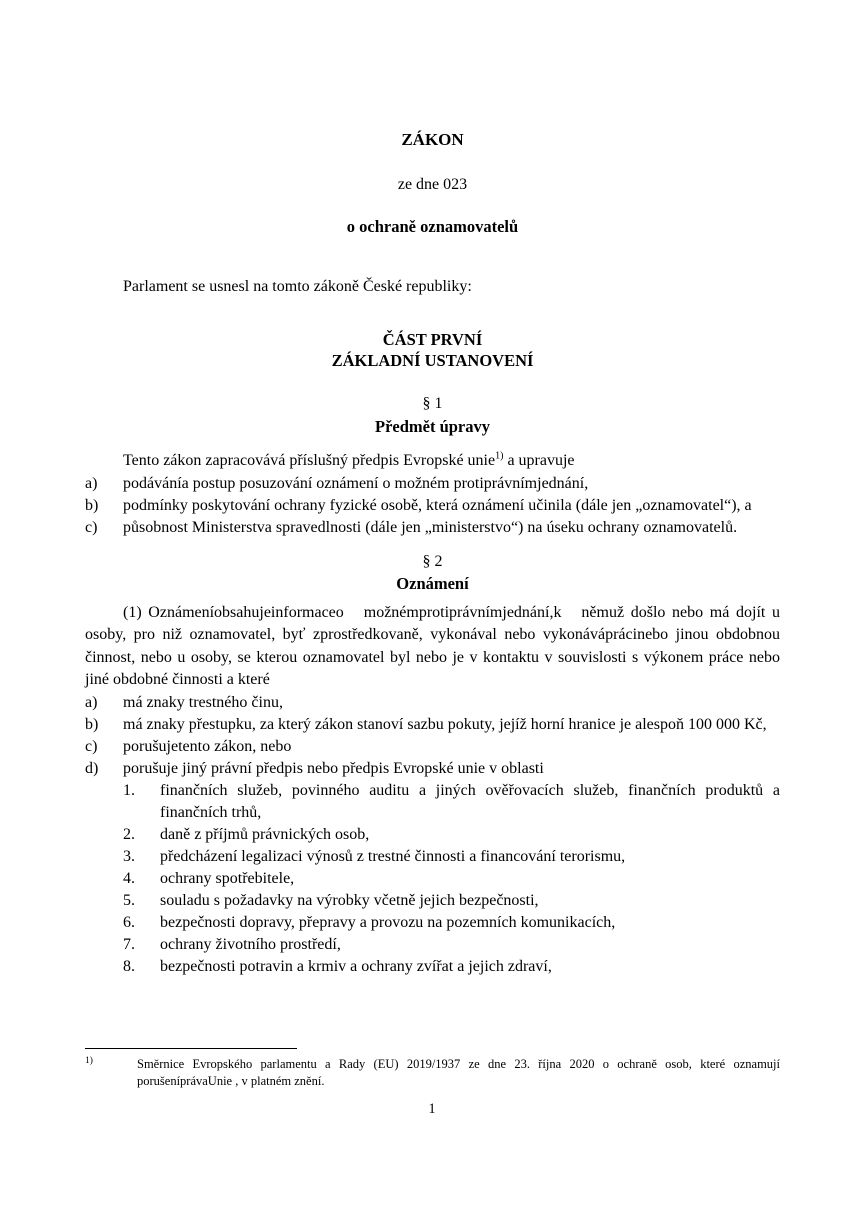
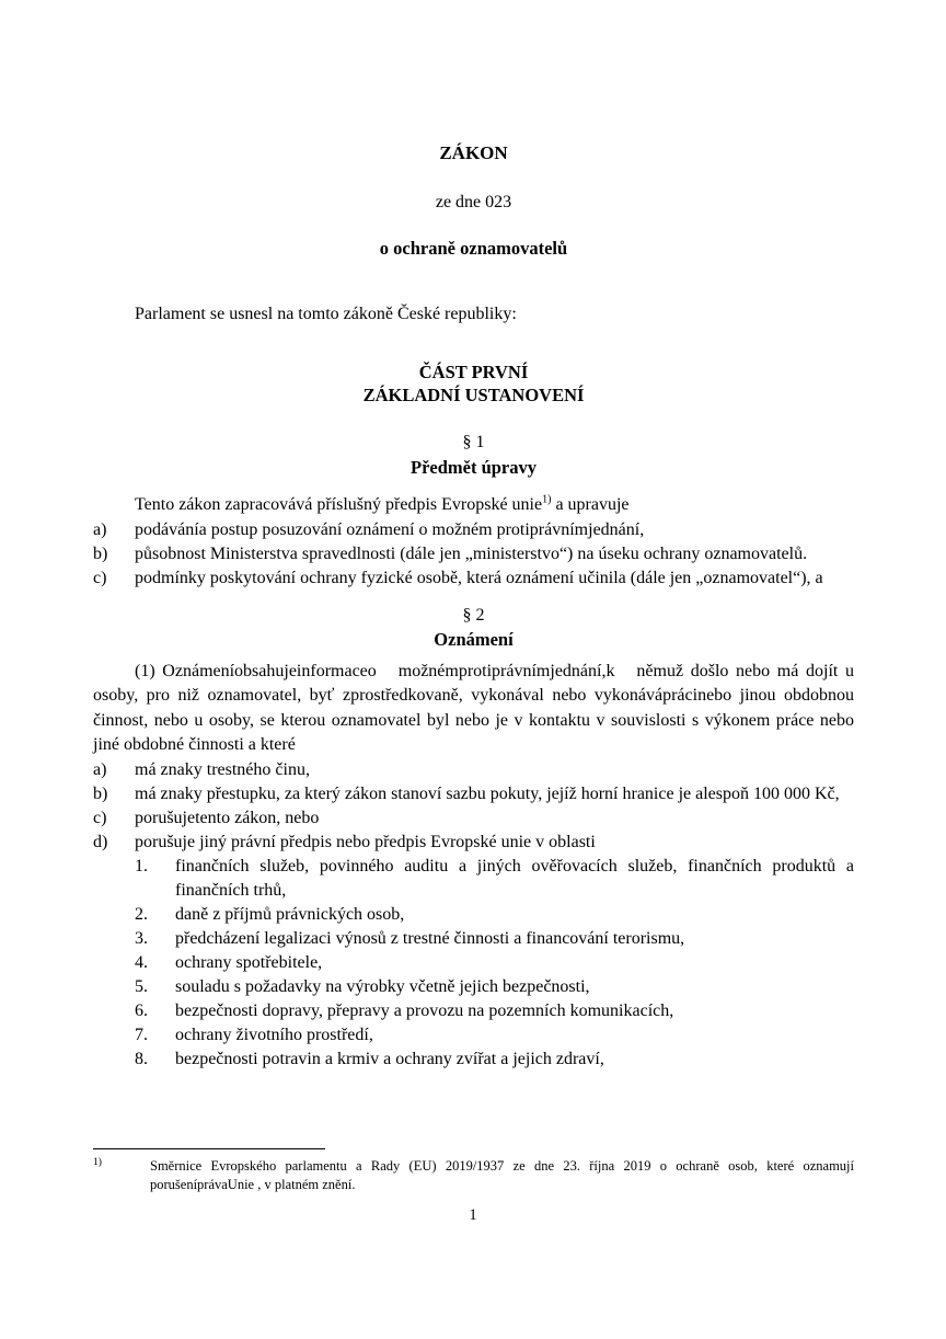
  ZÁKON
  ze dne 023
  o ochraně oznamovatelů
  Parlament se usnesl na tomto zákoně České republiky:
  ČÁST PRVNÍ
  ZÁKLADNÍ USTANOVENÍ
  § 1
  Předmět úpravy
  Tento zákon zapracovává příslušný předpis Evropské unie1) a upravuje
  a)
  podávánía postup posuzování oznámení o možném protiprávnímjednání,
  b)
- podmínky poskytování ochrany fyzické osobě, která oznámení učinila (dále jen „oznamovatel“), a
+ působnost Ministerstva spravedlnosti (dále jen „ministerstvo“) na úseku ochrany oznamovatelů.
  c)
- působnost Ministerstva spravedlnosti (dále jen „ministerstvo“) na úseku ochrany oznamovatelů.
+ podmínky poskytování ochrany fyzické osobě, která oznámení učinila (dále jen „oznamovatel“), a
  § 2
  Oznámení
  (1) Oznámeníobsahujeinformaceo možnémprotiprávnímjednání,k němuž došlo nebo má dojít u osoby, pro niž oznamovatel, byť zprostředkovaně, vykonával nebo vykonáváprácinebo jinou obdobnou činnost, nebo u osoby, se kterou oznamovatel byl nebo je v kontaktu v souvislosti s výkonem práce nebo jiné obdobné činnosti a které
  a)
  má znaky trestného činu,
  b)
  má znaky přestupku, za který zákon stanoví sazbu pokuty, jejíž horní hranice je alespoň 100 000 Kč,
  c)
  porušujetento zákon, nebo
  d)
  porušuje jiný právní předpis nebo předpis Evropské unie v oblasti
  1.
  finančních služeb, povinného auditu a jiných ověřovacích služeb, finančních produktů a finančních trhů,
  2.
  daně z příjmů právnických osob,
  3.
  předcházení legalizaci výnosů z trestné činnosti a financování terorismu,
  4.
  ochrany spotřebitele,
  5.
  souladu s požadavky na výrobky včetně jejich bezpečnosti,
  6.
  bezpečnosti dopravy, přepravy a provozu na pozemních komunikacích,
  7.
  ochrany životního prostředí,
  8.
  bezpečnosti potravin a krmiv a ochrany zvířat a jejich zdraví,
  1)
- Směrnice Evropského parlamentu a Rady (EU) 2019/1937 ze dne 23. října 2020 o ochraně osob, které oznamují porušeníprávaUnie , v platném znění.
+ Směrnice Evropského parlamentu a Rady (EU) 2019/1937 ze dne 23. října 2019 o ochraně osob, které oznamují porušeníprávaUnie , v platném znění.
  1
